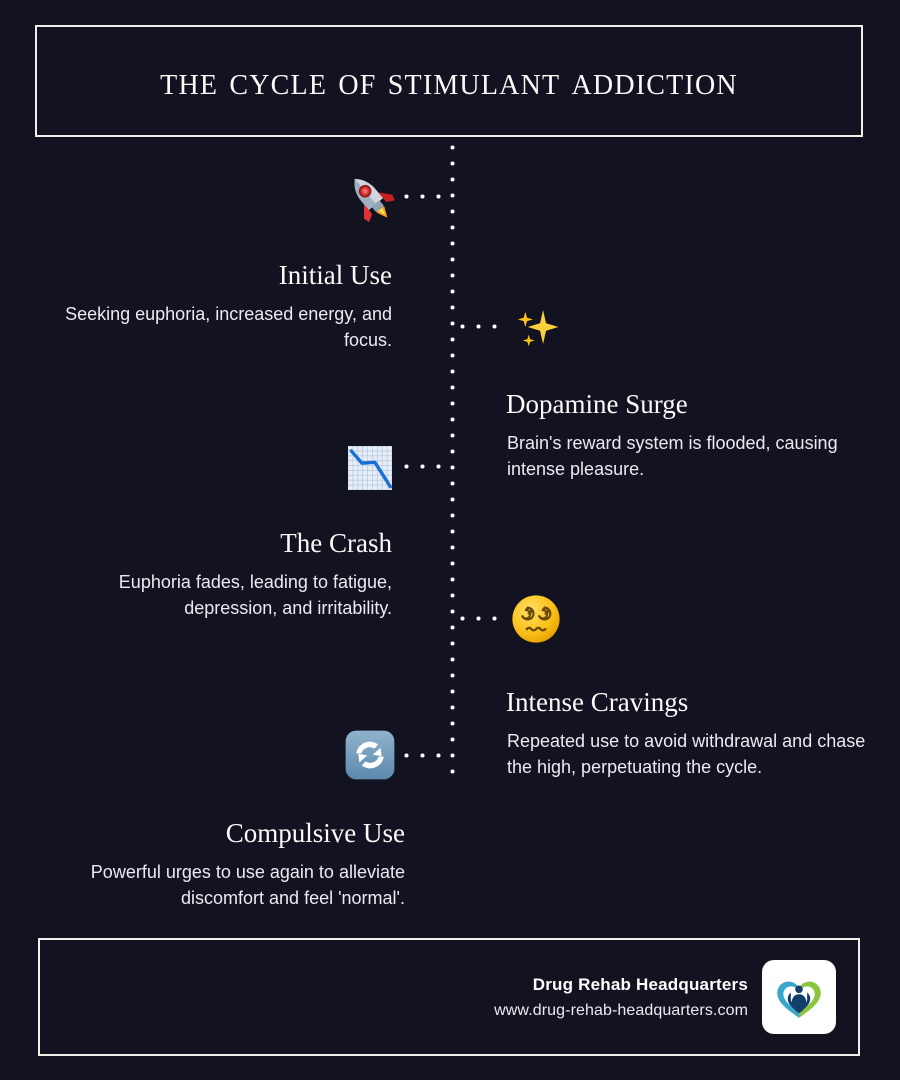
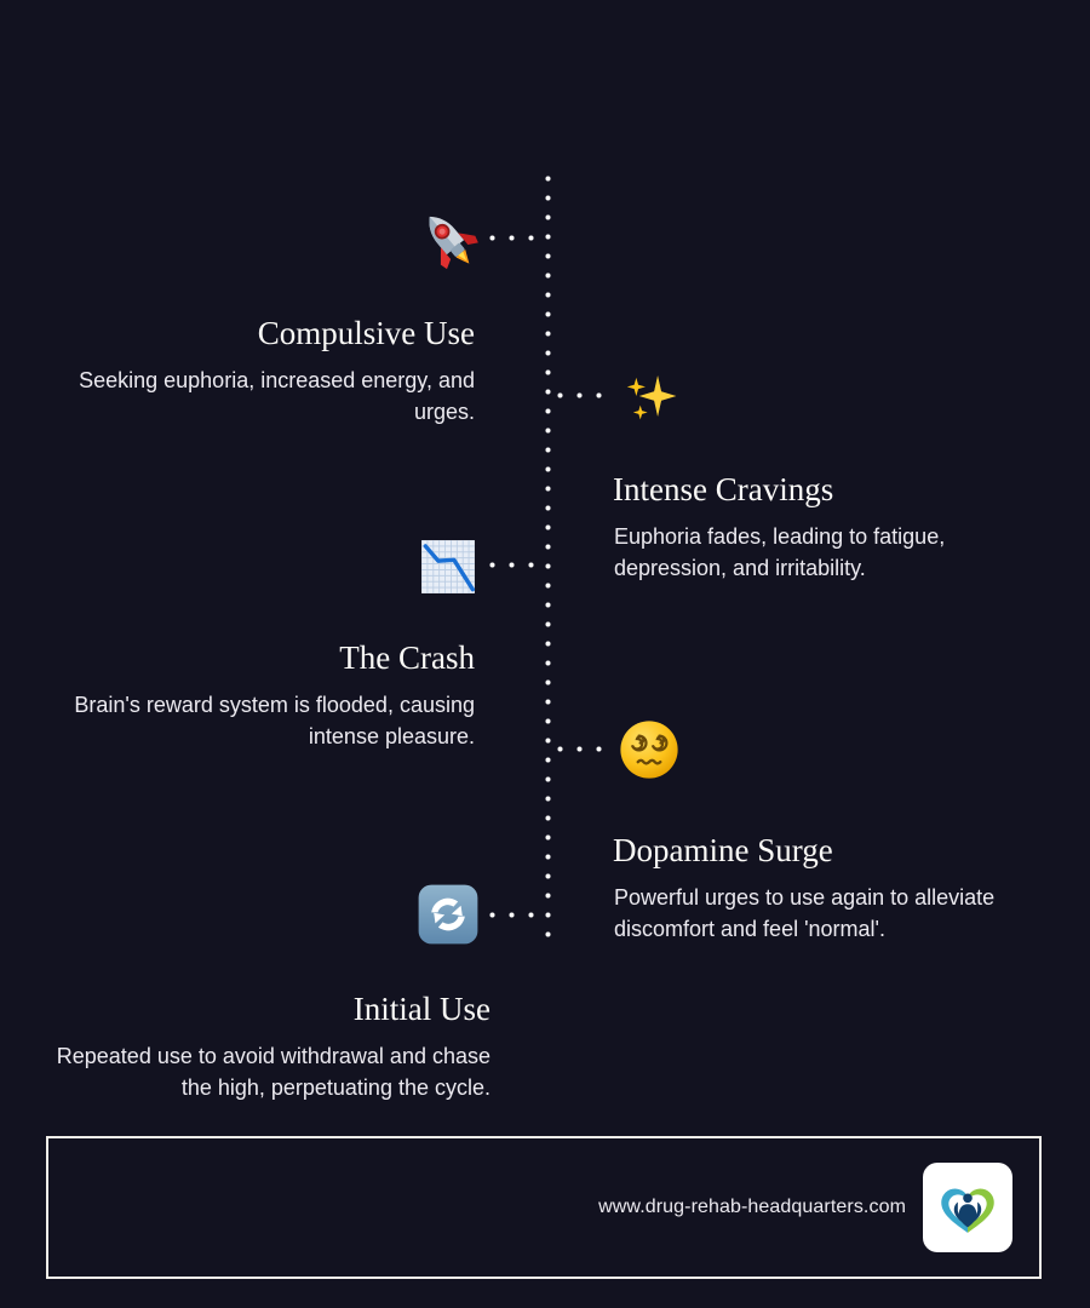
- the cycle of stimulant addiction
- Initial Use
+ Compulsive Use
- Seeking euphoria, increased energy, and focus.
+ Seeking euphoria, increased energy, and urges.
- Dopamine Surge
+ Intense Cravings
- Brain's reward system is flooded, causing intense pleasure.
+ Euphoria fades, leading to fatigue, depression, and irritability.
  The Crash
- Euphoria fades, leading to fatigue, depression, and irritability.
+ Brain's reward system is flooded, causing intense pleasure.
- Intense Cravings
+ Dopamine Surge
- Repeated use to avoid withdrawal and chase the high, perpetuating the cycle.
+ Powerful urges to use again to alleviate discomfort and feel 'normal'.
- Compulsive Use
+ Initial Use
- Powerful urges to use again to alleviate discomfort and feel 'normal'.
+ Repeated use to avoid withdrawal and chase the high, perpetuating the cycle.
- Drug Rehab Headquarters
  www.drug-rehab-headquarters.com
